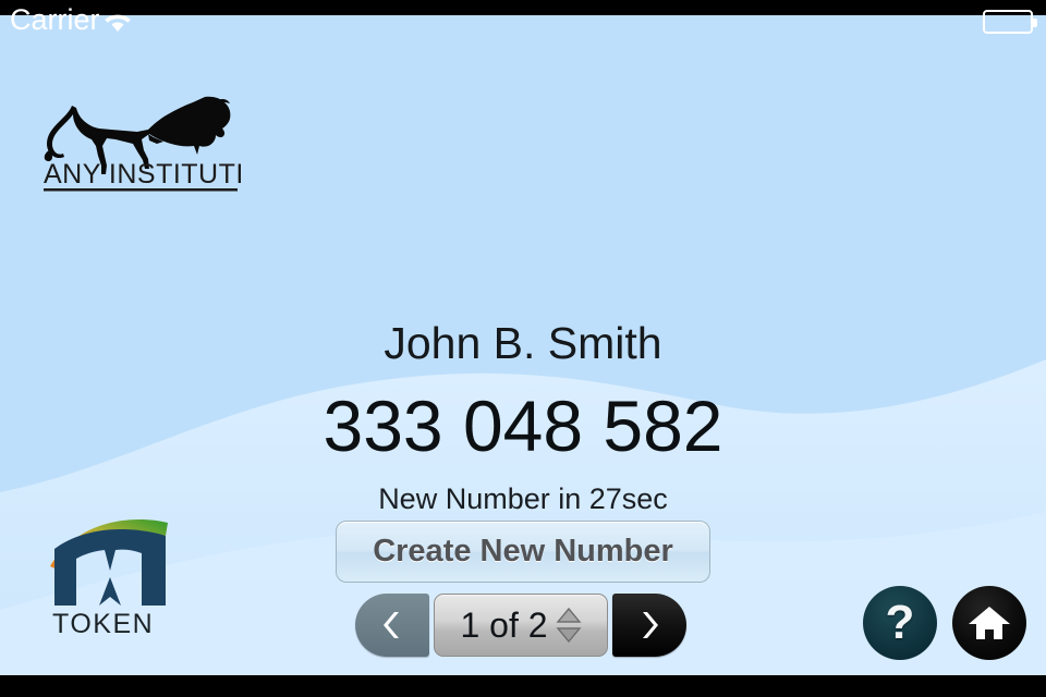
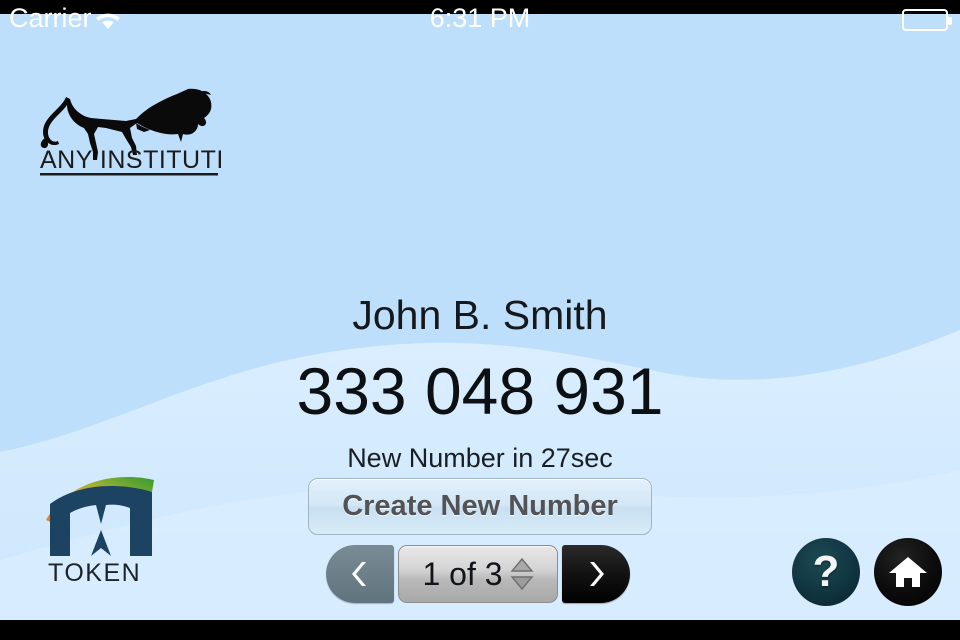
  ANY INSTITUTI
  TOKEN
  John B. Smith
- 333 048 582
+ 333 048 931
  New Number in 27sec
  Create New Number
- 1 of 2
+ 1 of 3
  ?
  Carrier
+ 6:31 PM
